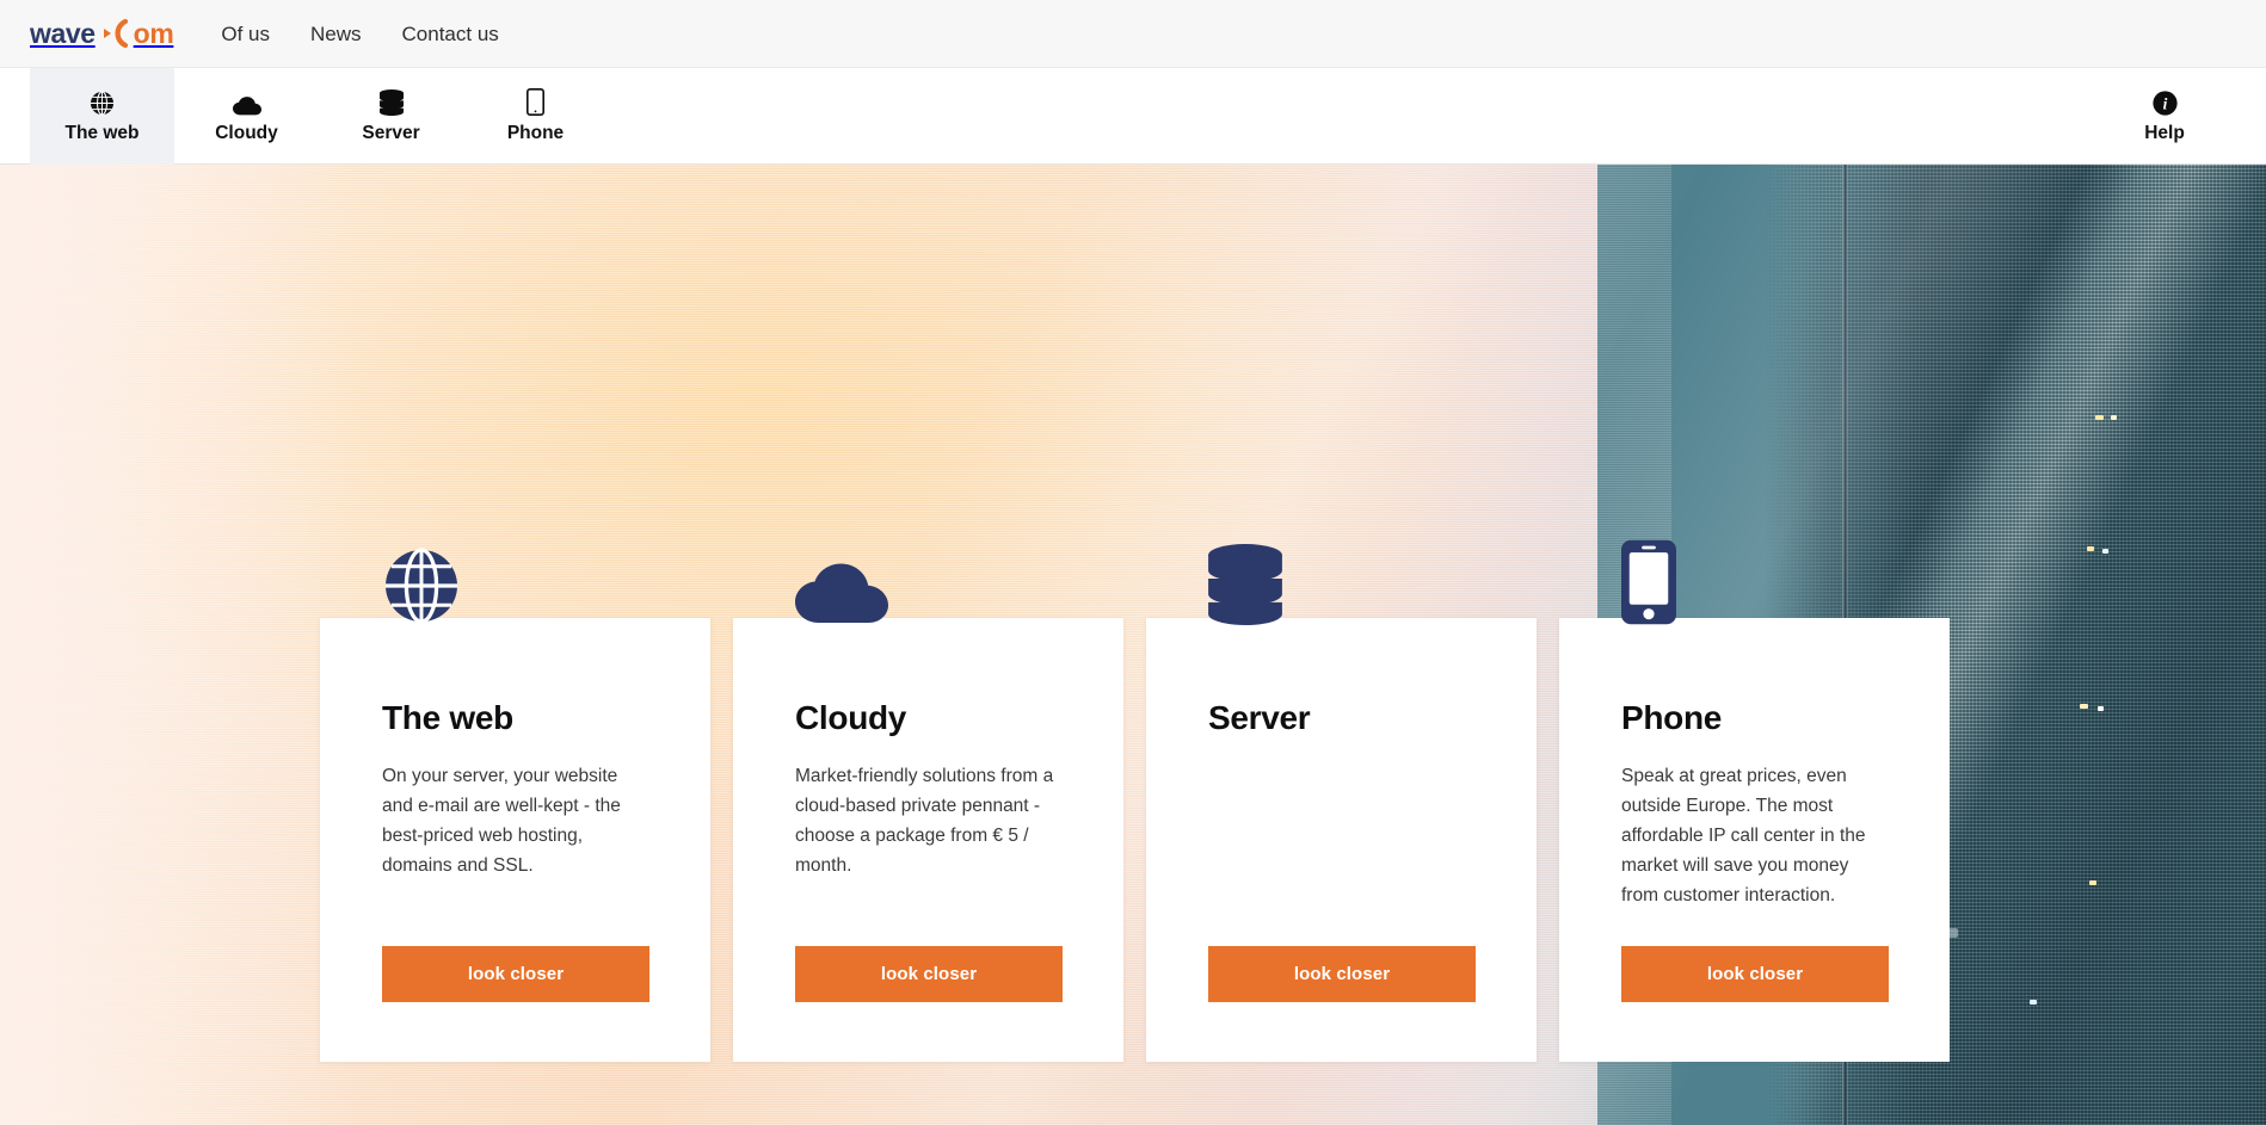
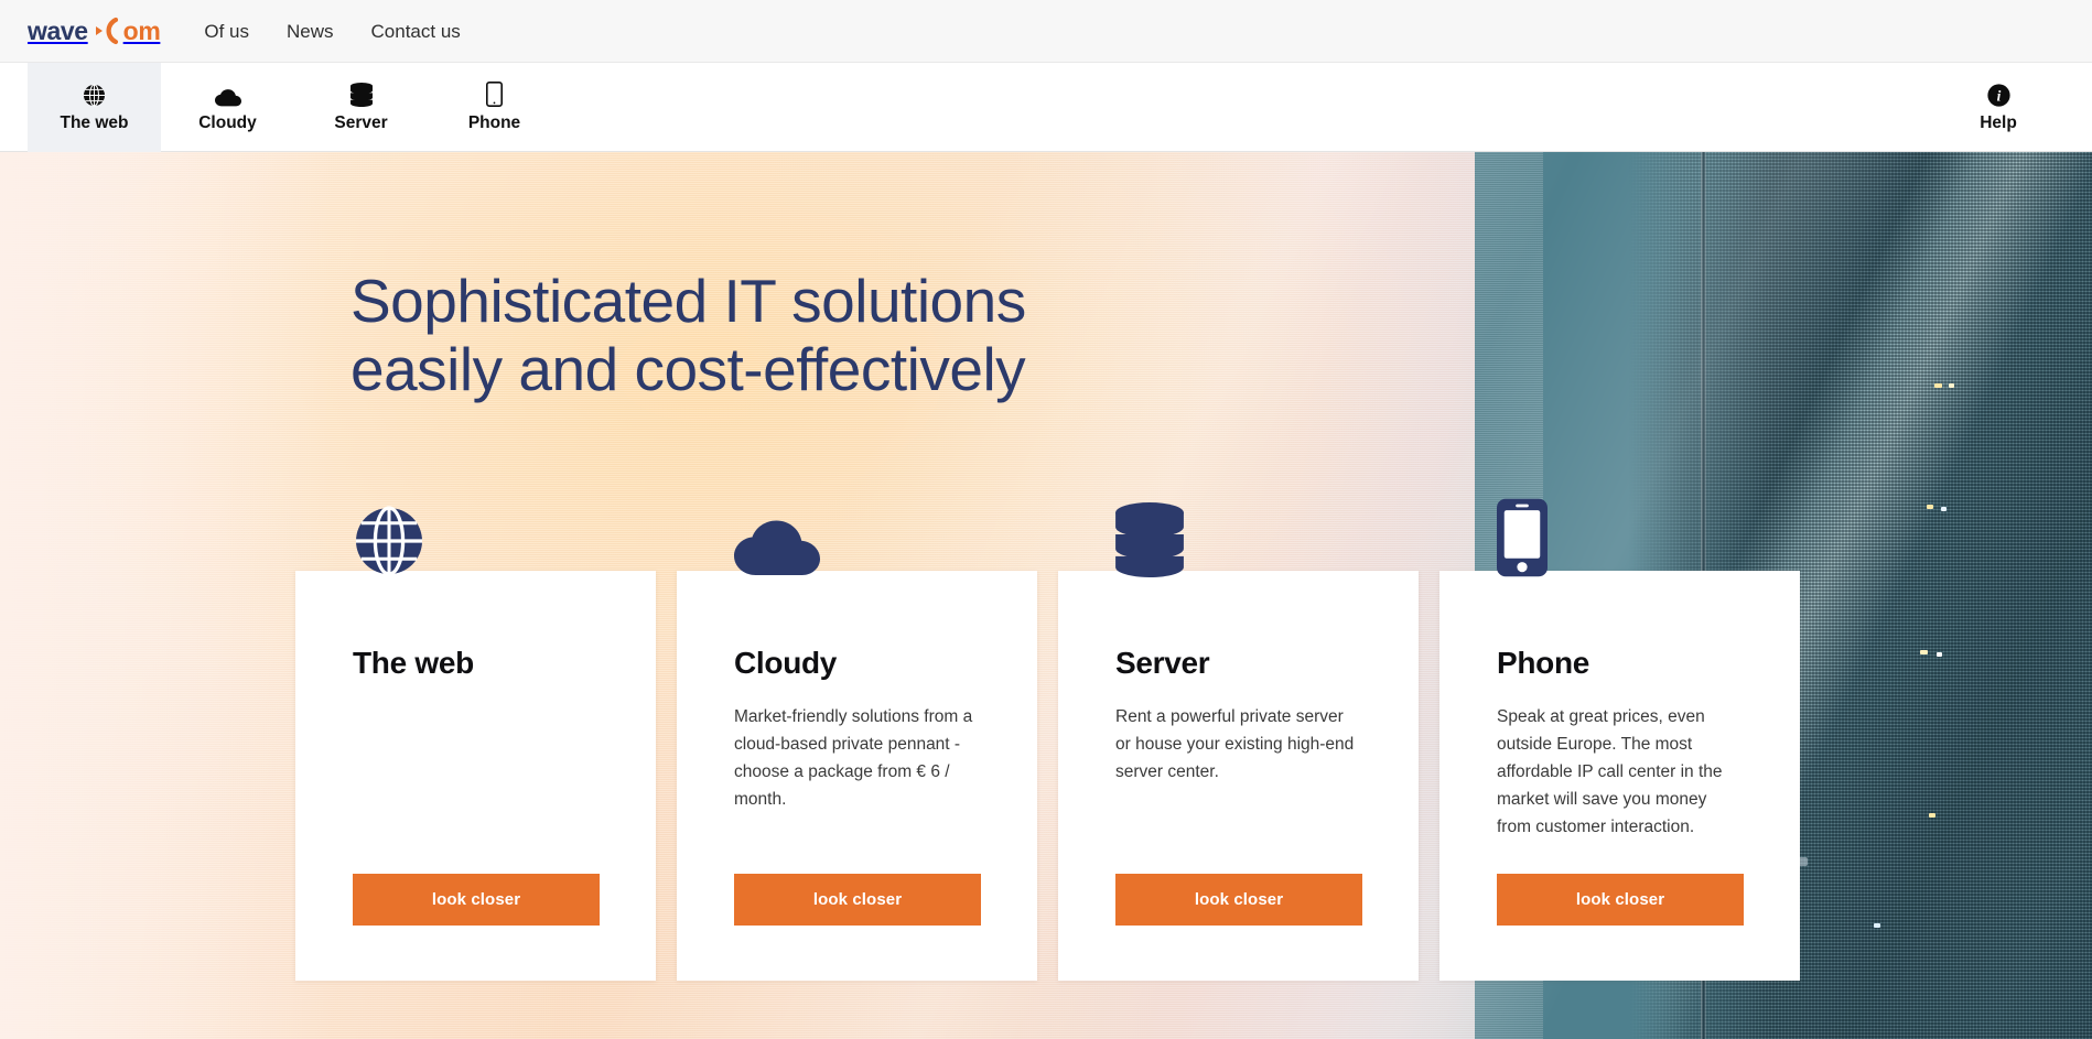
  wave
  om
  Of us
  News
  Contact us
  The web
  Cloudy
  Server
  Phone
  i
  Help
+ Sophisticated IT solutions
+ easily and cost-effectively
  The web
- On your server, your website and e-mail are well-kept - the best-priced web hosting, domains and SSL.
  look closer
  Cloudy
- Market-friendly solutions from a cloud-based private pennant - choose a package from € 5 / month.
+ Market-friendly solutions from a cloud-based private pennant - choose a package from € 6 / month.
  look closer
  Server
+ Rent a powerful private server or house your existing high-end server center.
  look closer
  Phone
  Speak at great prices, even outside Europe. The most affordable IP call center in the market will save you money from customer interaction.
  look closer
